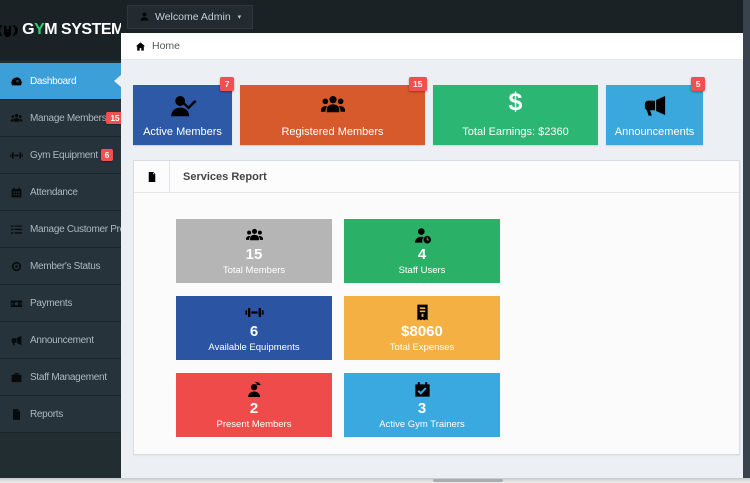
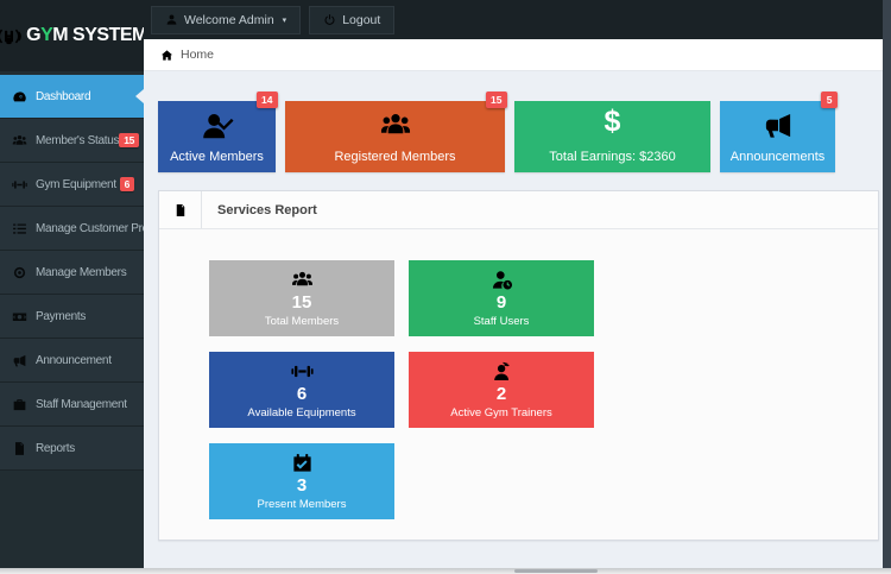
  GYM SYSTEM
  Dashboard
- Manage Members
+ Member's Status
  15
  Gym Equipment
  6
- Attendance
  Manage Customer Pr
- Member's Status
+ Manage Members
  Payments
  Announcement
  Staff Management
  Reports
  Welcome Admin
+ Logout
  Home
- 7
+ 14
  Active Members
  15
  Registered Members
  $
  Total Earnings: $2360
  5
  Announcements
  Services Report
  15
  Total Members
- 4
+ 9
  Staff Users
  6
  Available Equipments
- $8060
- Total Expenses
  2
- Present Members
+ Active Gym Trainers
  3
- Active Gym Trainers
+ Present Members
